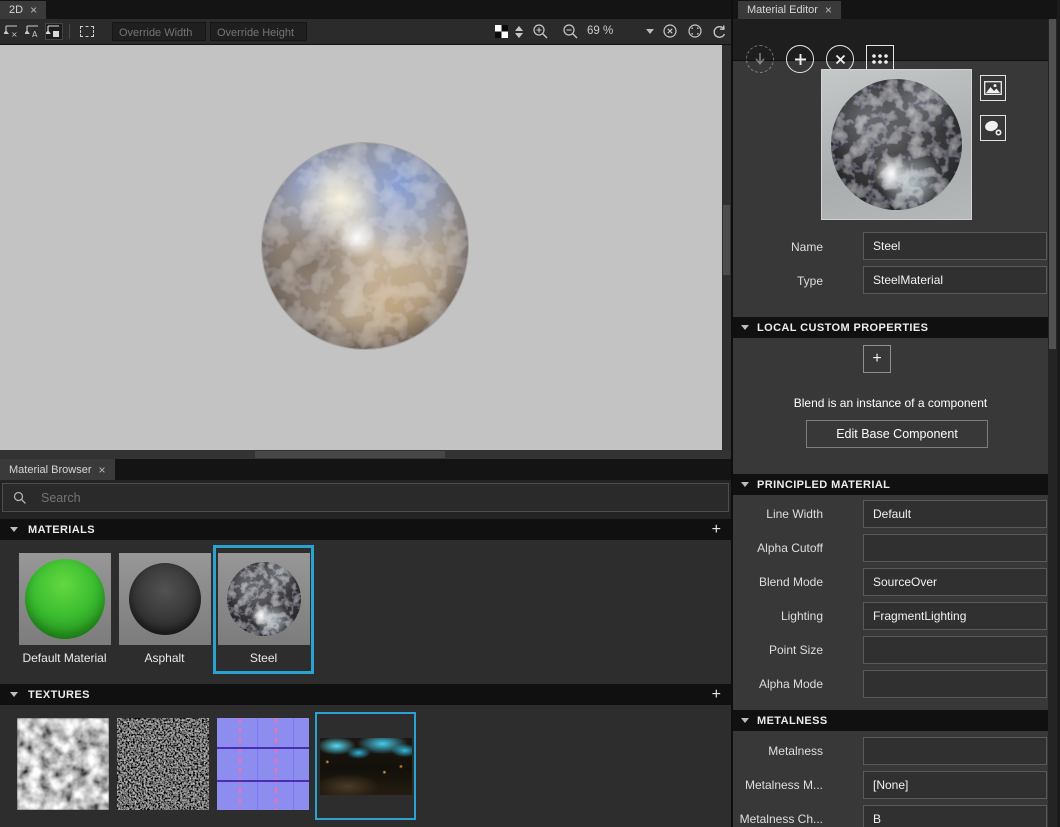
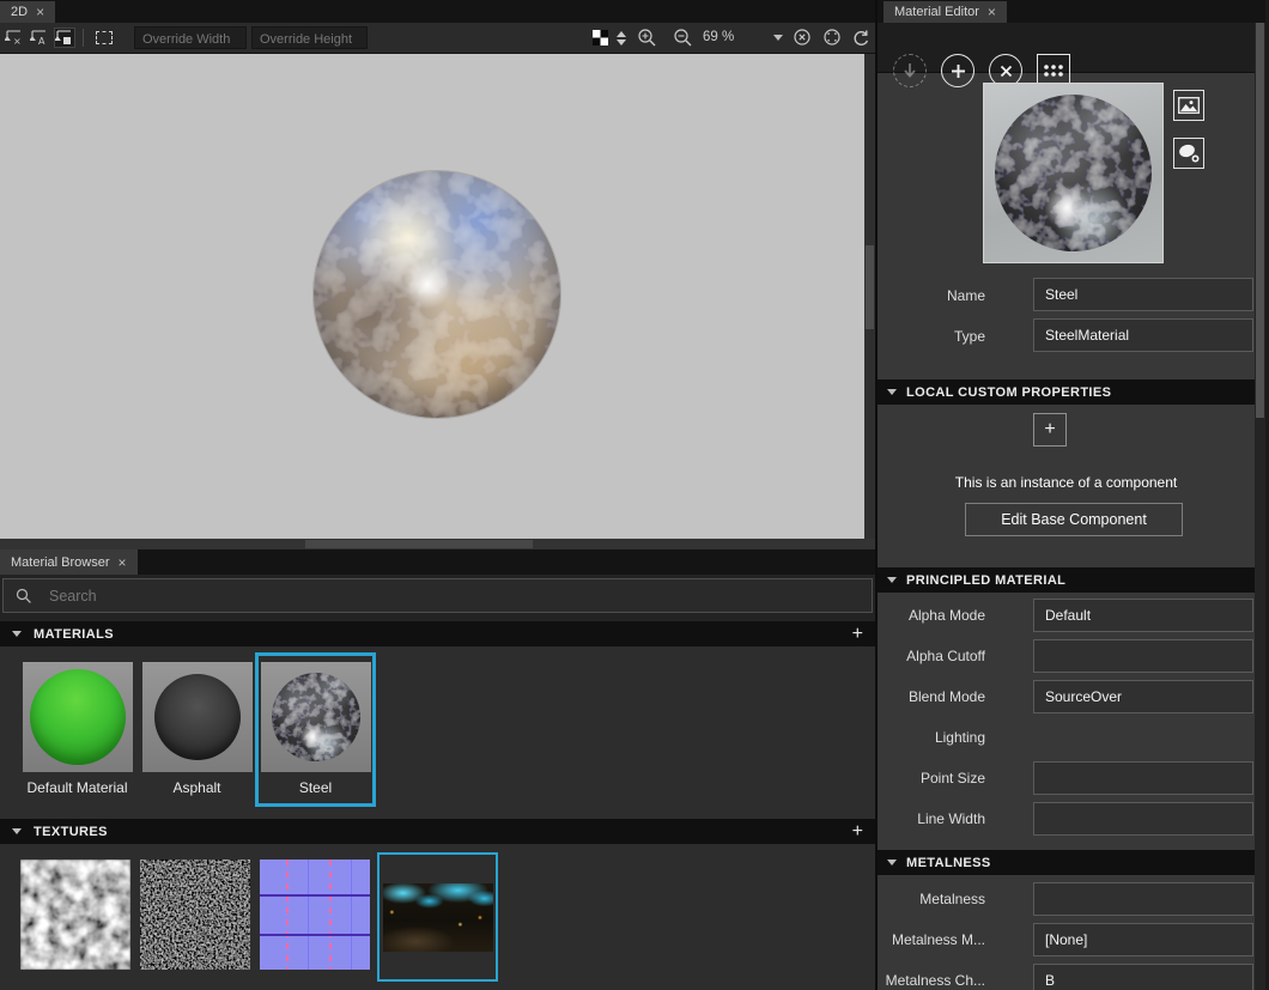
  2D
  ×
  ×
  A
  Override Width
  Override Height
  69 %
  Material Browser
  ×
  Search
  MATERIALS
  +
  Default Material
  Asphalt
  Steel
  TEXTURES
  +
  Material Editor
  ×
  Name
  Steel
  Type
  SteelMaterial
  LOCAL CUSTOM PROPERTIES
  +
- Blend is an instance of a component
+ This is an instance of a component
  Edit Base Component
  PRINCIPLED MATERIAL
- Line Width
+ Alpha Mode
  Default
  Alpha Cutoff
  Blend Mode
  SourceOver
  Lighting
- FragmentLighting
  Point Size
- Alpha Mode
+ Line Width
  METALNESS
  Metalness
  Metalness M...
  [None]
  Metalness Ch...
  B
